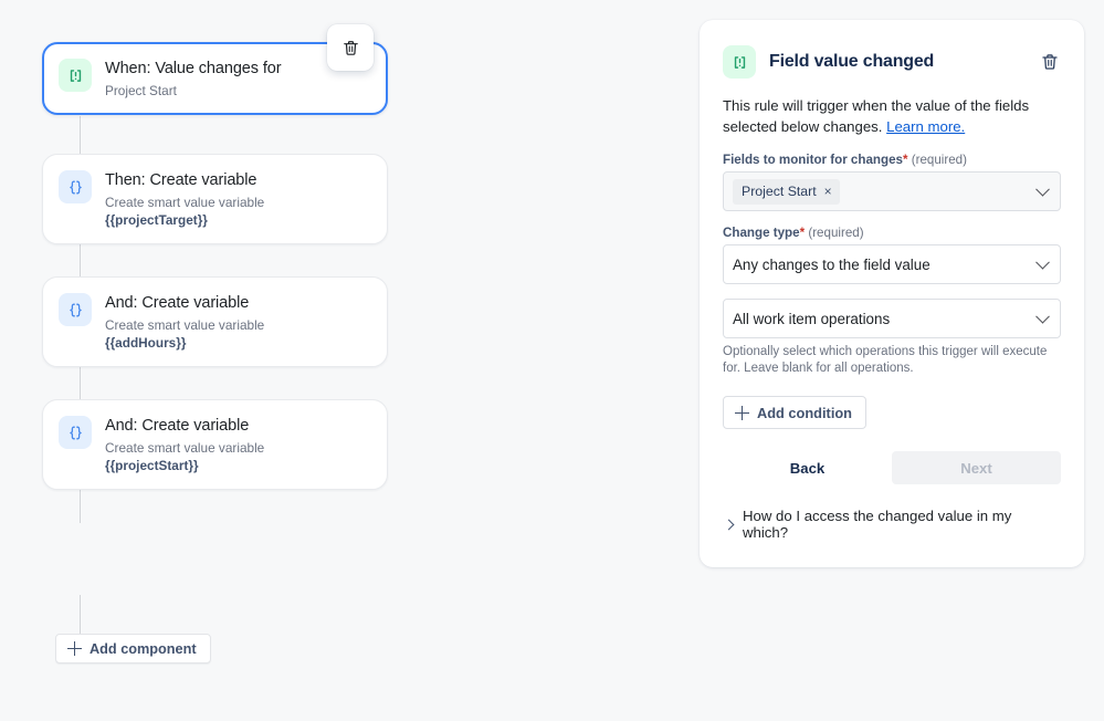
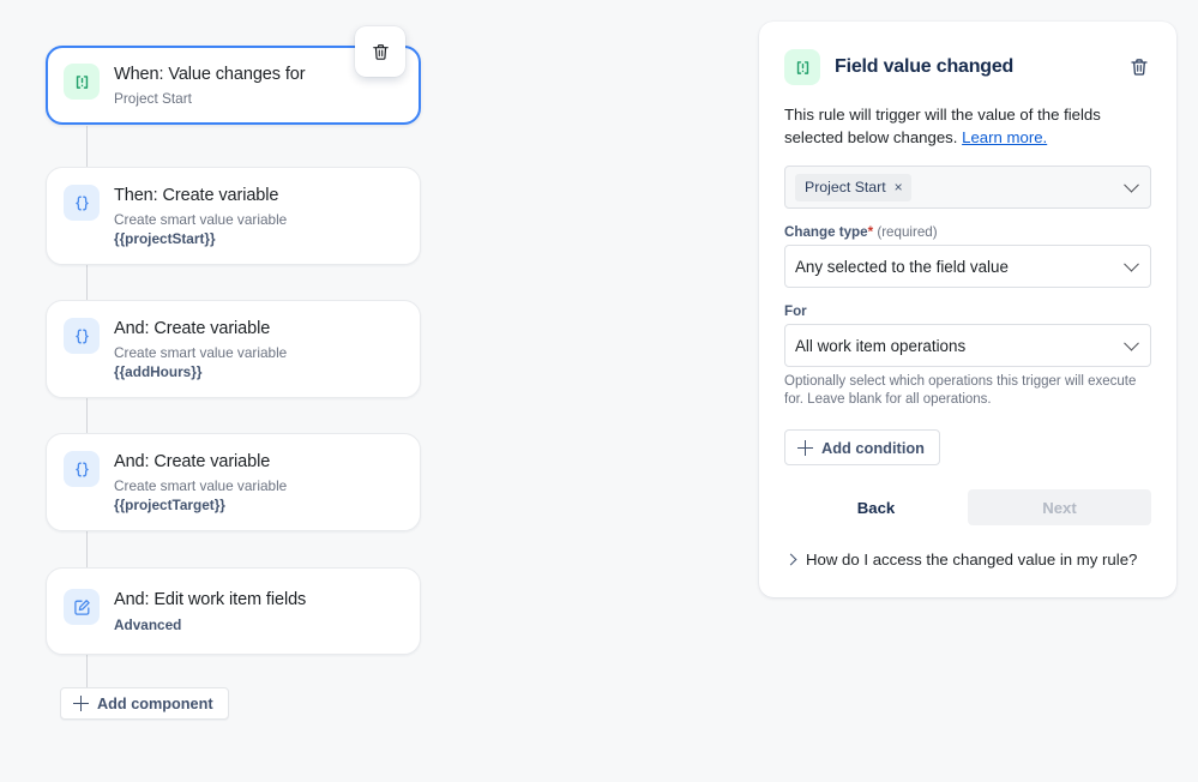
  When: Value changes for
  Project Start
  Then: Create variable
  Create smart value variable
- {{projectTarget}}
+ {{projectStart}}
  And: Create variable
  Create smart value variable
  {{addHours}}
  And: Create variable
  Create smart value variable
- {{projectStart}}
+ {{projectTarget}}
+ And: Edit work item fields
+ Advanced
  Add component
  Field value changed
- This rule will trigger when the value of the fields selected below changes. Learn more.
+ This rule will trigger will the value of the fields selected below changes. Learn more.
- Fields to monitor for changes* (required)
  Project Start
  ×
  Change type* (required)
- Any changes to the field value
+ Any selected to the field value
+ For
  All work item operations
  Optionally select which operations this trigger will execute for. Leave blank for all operations.
  Add condition
  Back
  Next
- How do I access the changed value in my which?
+ How do I access the changed value in my rule?
